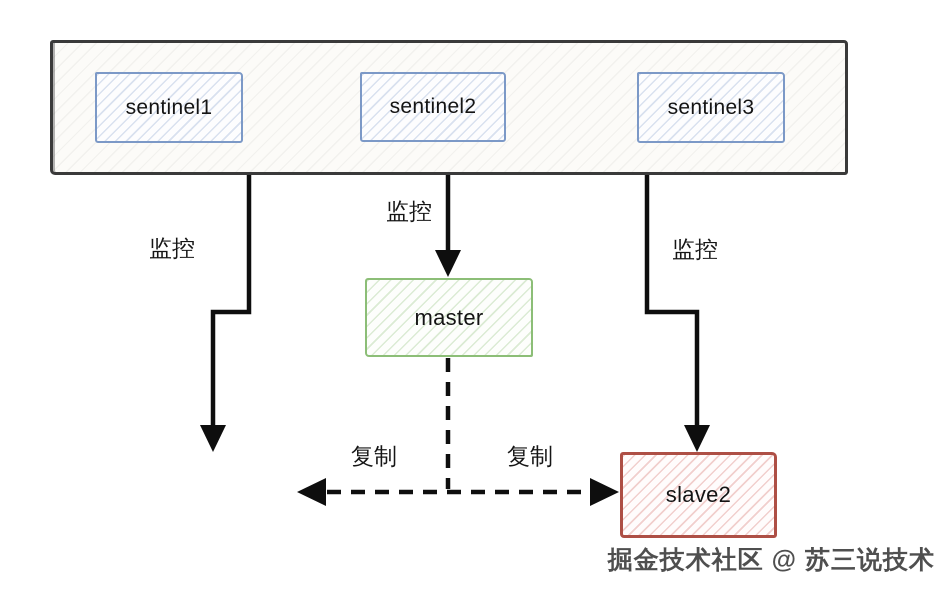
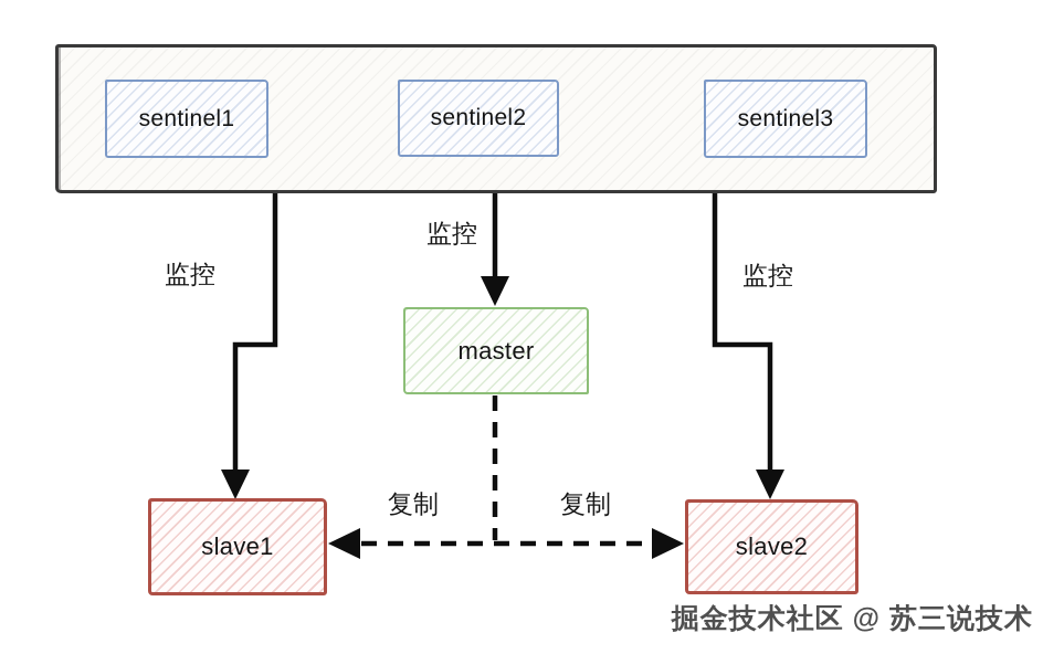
  sentinel1
  sentinel2
  sentinel3
  master
+ slave1
  slave2
  监控
  监控
  监控
  复制
  复制
  掘金技术社区 @ 苏三说技术
